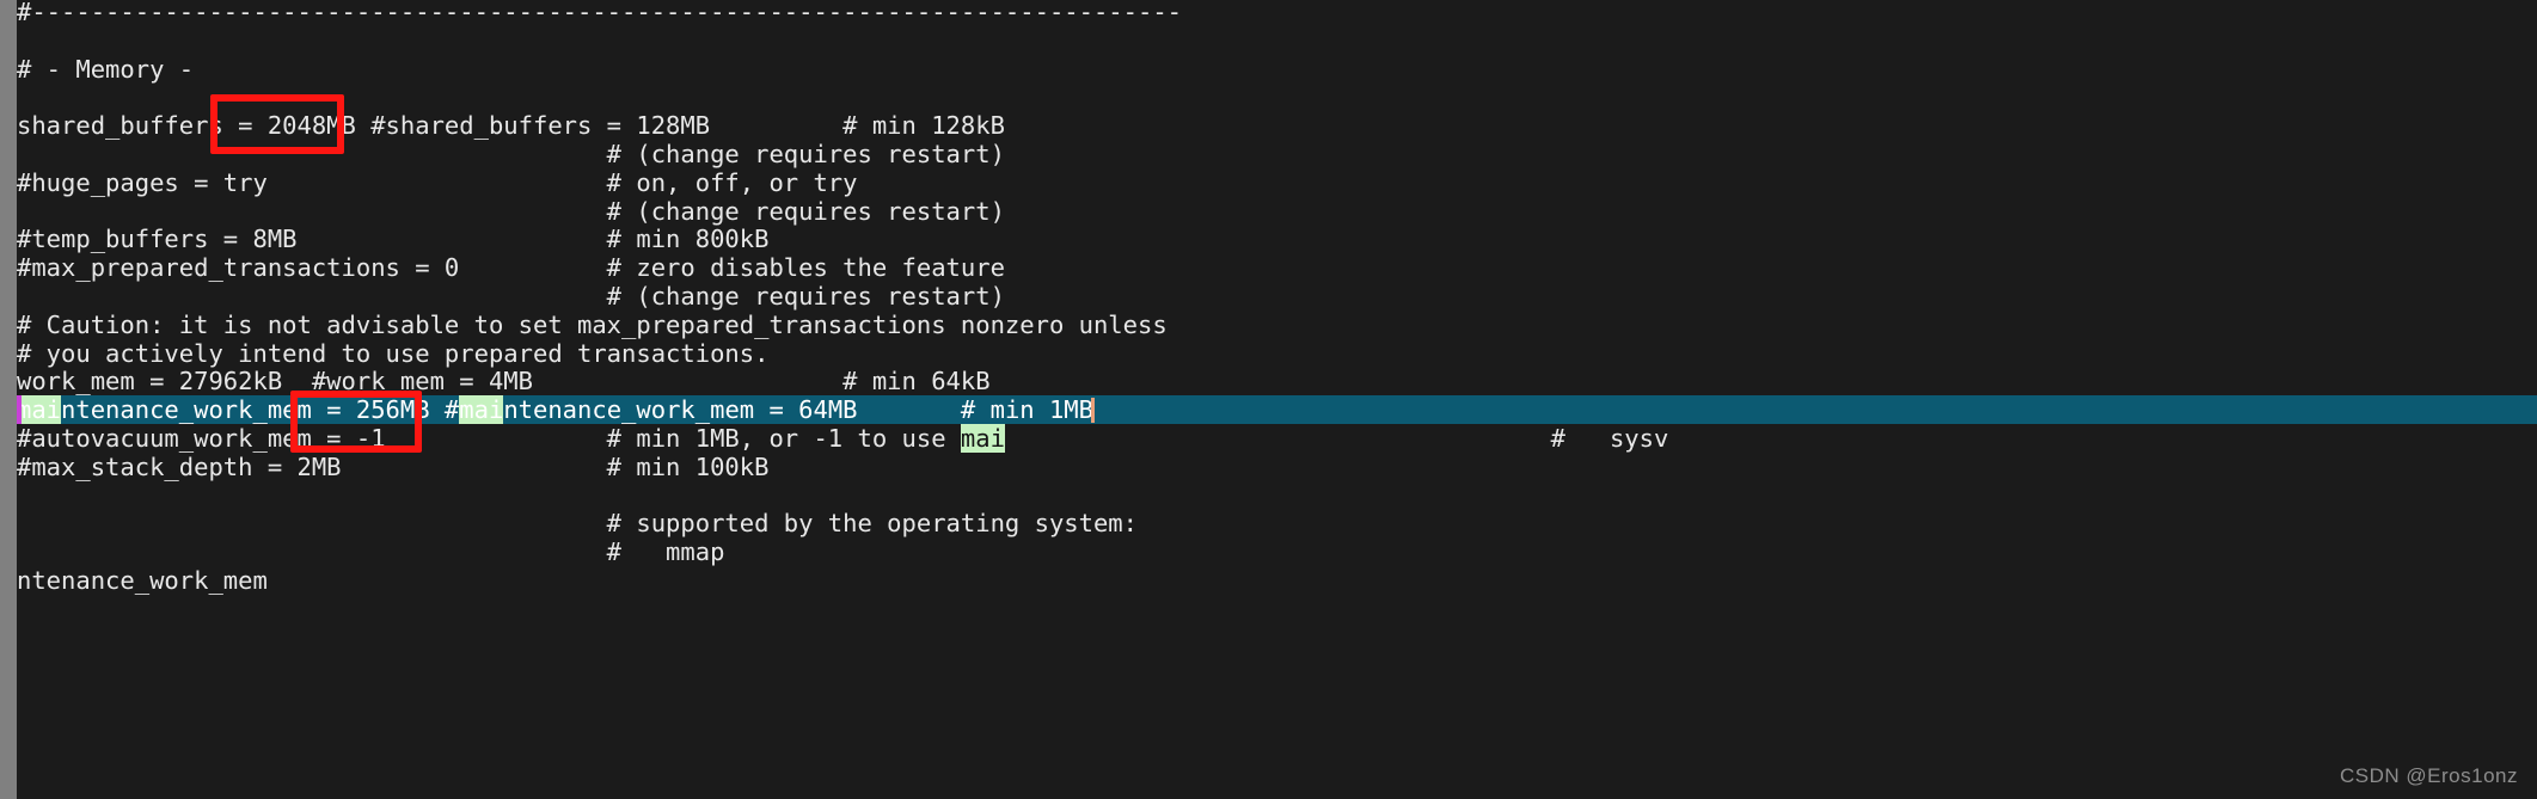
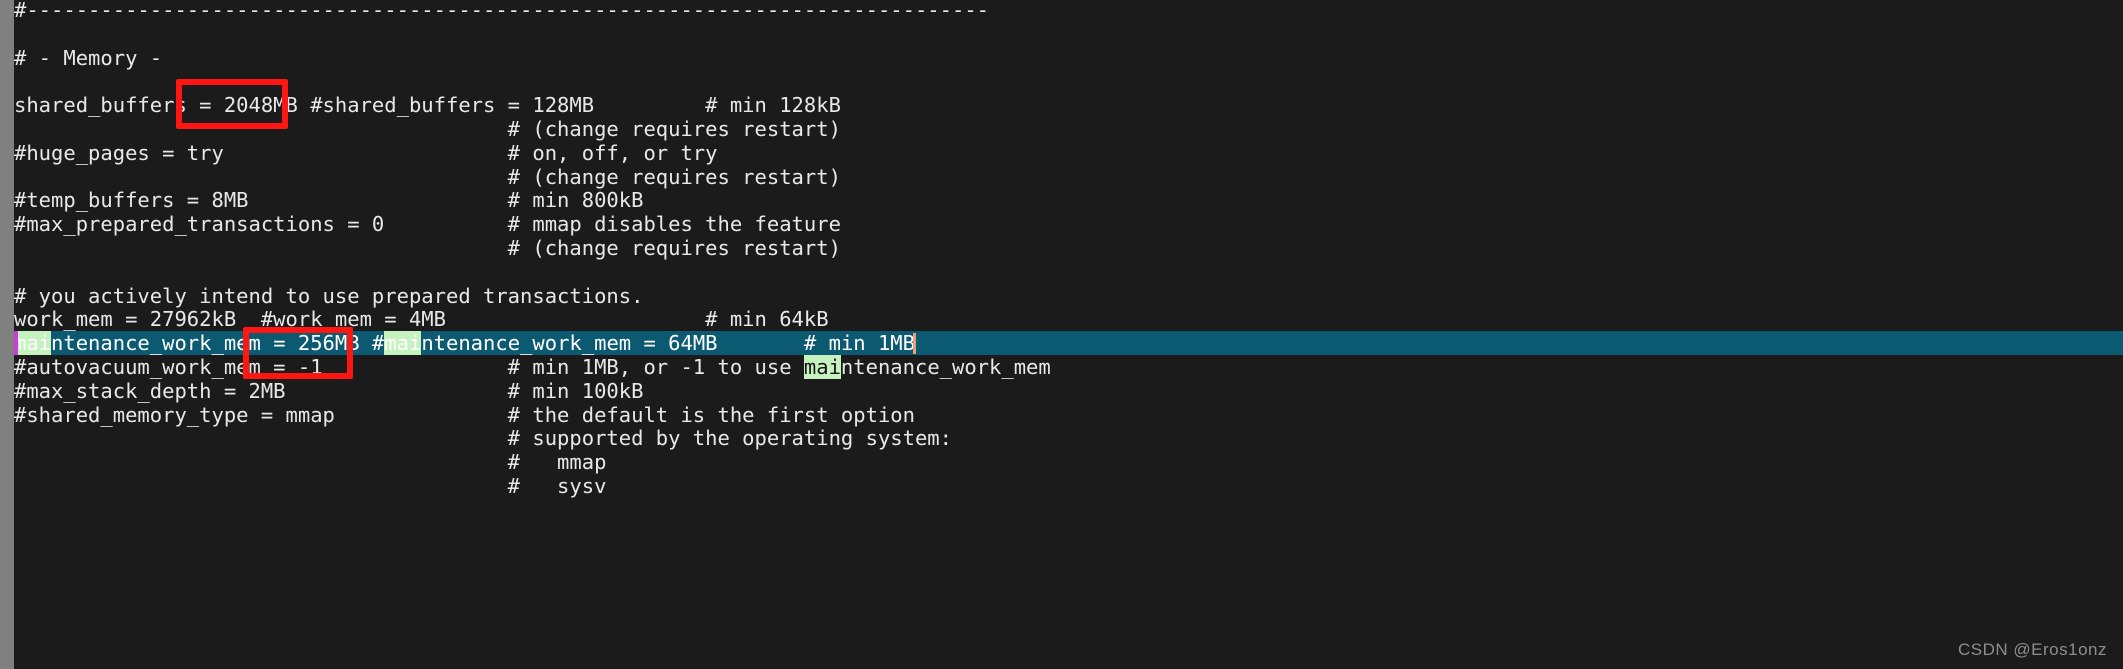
  #------------------------------------------------------------------------------
  # - Memory -
  shared_buffers = 2048MB #shared_buffers = 128MB # min 128kB
  # (change requires restart)
  #huge_pages = try # on, off, or try
  # (change requires restart)
  #temp_buffers = 8MB # min 800kB
- #max_prepared_transactions = 0 # zero disables the feature
+ #max_prepared_transactions = 0 # mmap disables the feature
  # (change requires restart)
- # Caution: it is not advisable to set max_prepared_transactions nonzero unless
  # you actively intend to use prepared transactions.
  work_mem = 27962kB #work_mem = 4MB # min 64kB
  maintenance_work_mem = 256MB #maintenance_work_mem = 64MB # min 1MB
- #autovacuum_work_mem = -1 # min 1MB, or -1 to use mai # sysv
+ #autovacuum_work_mem = -1 # min 1MB, or -1 to use maintenance_work_mem
  #max_stack_depth = 2MB # min 100kB
+ #shared_memory_type = mmap # the default is the first option
  # supported by the operating system:
  # mmap
- ntenance_work_mem
+ # sysv
  CSDN @Eros1onz
